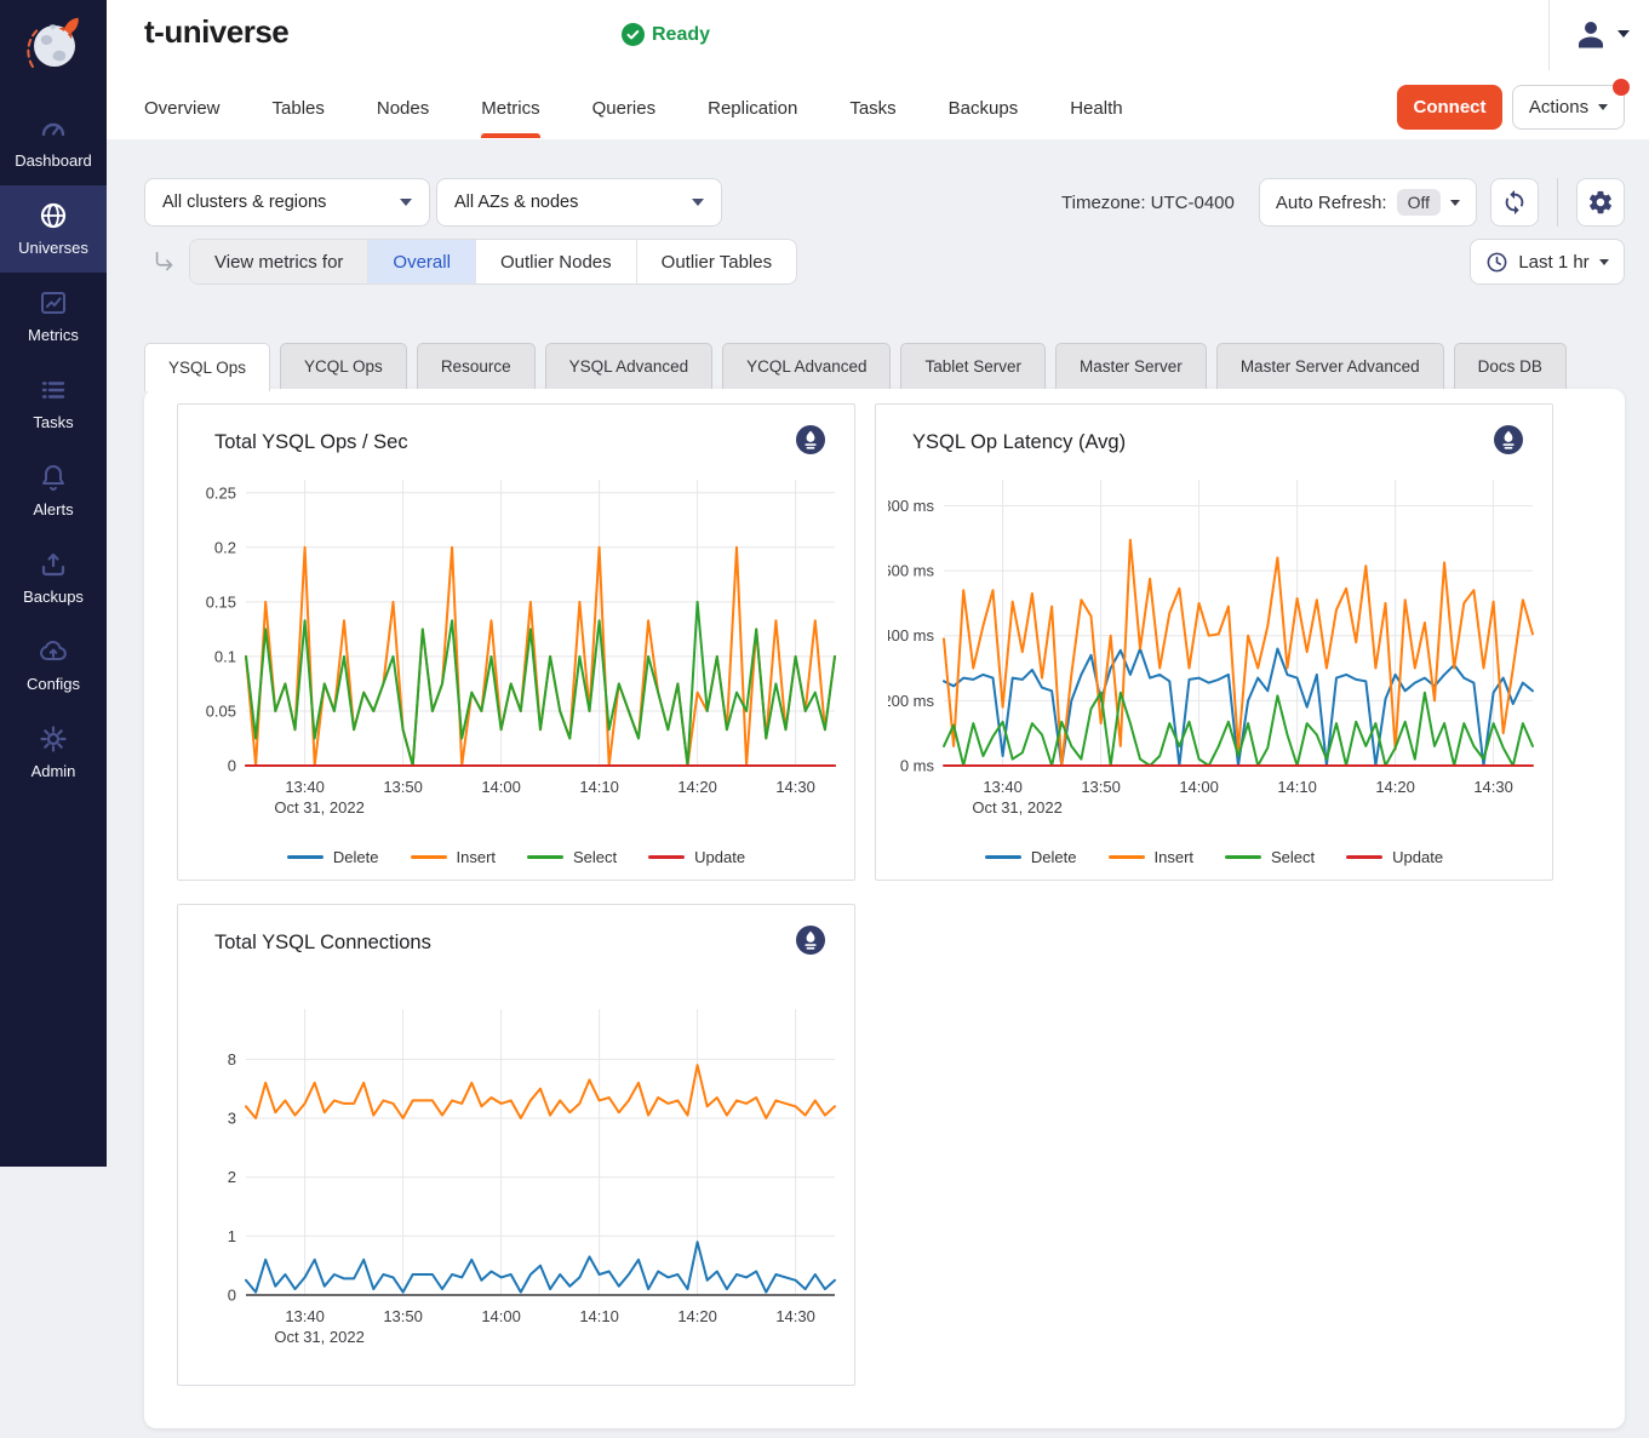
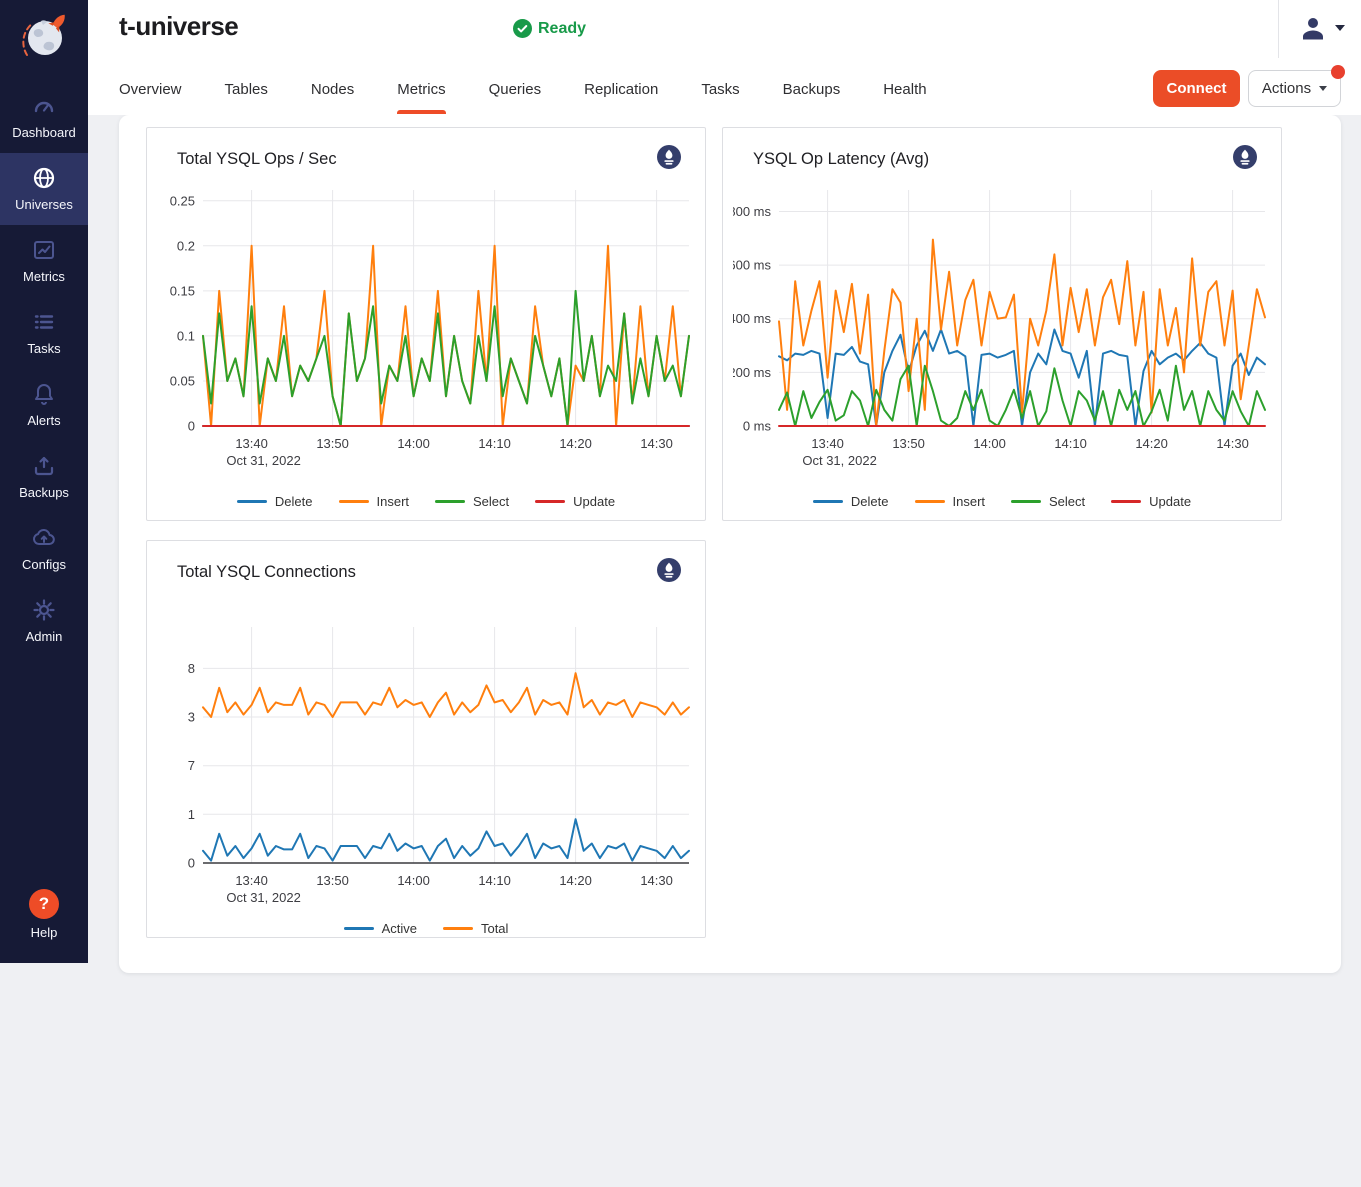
  Dashboard
  Universes
  Metrics
  Tasks
  Alerts
  Backups
  Configs
  Admin
+ ?
+ Help
  t-universe
  Ready
  Overview
  Tables
  Nodes
  Metrics
  Queries
  Replication
  Tasks
  Backups
  Health
  Connect
  Actions
- All clusters & regions
- All AZs & nodes
- Timezone: UTC-0400
- Auto Refresh:
- Off
- View metrics for
- Overall
- Outlier Nodes
- Outlier Tables
- Last 1 hr
- YSQL Ops
- YCQL Ops
- Resource
- YSQL Advanced
- YCQL Advanced
- Tablet Server
- Master Server
- Master Server Advanced
- Docs DB
  Total YSQL Ops / Sec
  0
  0.05
  0.1
  0.15
  0.2
  0.25
  13:40
  Oct 31, 2022
  13:50
  14:00
  14:10
  14:20
  14:30
  Delete
  Insert
  Select
  Update
  YSQL Op Latency (Avg)
  0 ms
  00 ms
  00 ms
  00 ms
  00 ms
  13:40
  Oct 31, 2022
  13:50
  14:00
  14:10
  14:20
  14:30
  Delete
  Insert
  Select
  Update
  Total YSQL Connections
  0
  1
- 2
+ 7
  3
  8
  13:40
  Oct 31, 2022
  13:50
  14:00
  14:10
  14:20
  14:30
+ Active
+ Total
